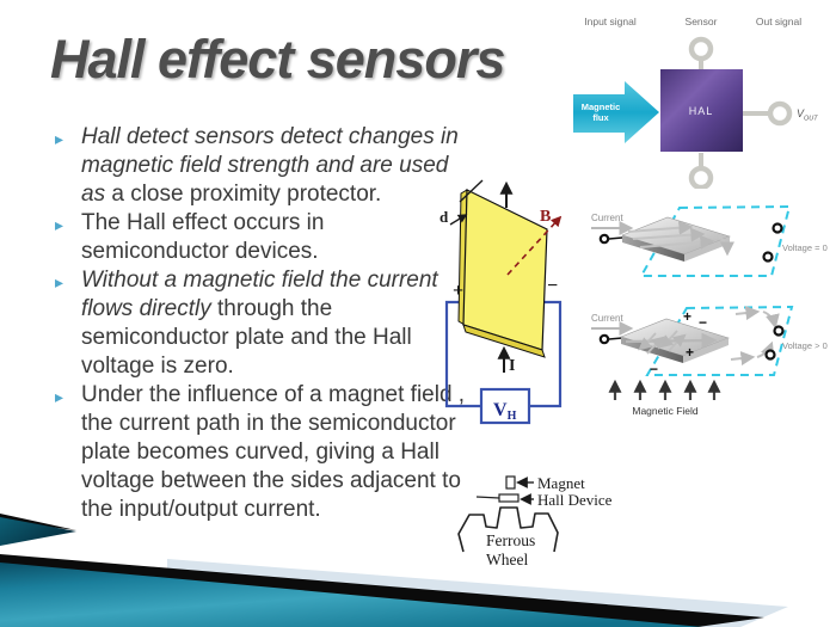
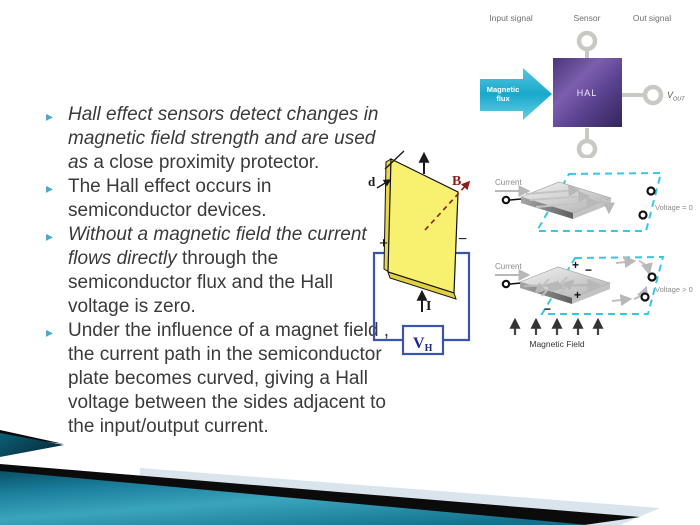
- Hall effect sensors
  ▸
- Hall detect sensors detect changes in magnetic field strength and are used as a close proximity protector.
+ Hall effect sensors detect changes in magnetic field strength and are used as a close proximity protector.
  ▸
  The Hall effect occurs in semiconductor devices.
  ▸
- Without a magnetic field the current flows directly through the semiconductor plate and the Hall voltage is zero.
+ Without a magnetic field the current flows directly through the semiconductor flux and the Hall voltage is zero.
  ▸
  Under the influence of a magnet fiel , the current path in the semiconductor plate becomes curved, giving a Hall voltage between the sides adjacent to the input/output current.
  Input signal
  Sensor
  Out signal
  Magnetic
  flux
  HAL
  VH
  d
  B
  +
  −
  I
  Current
  Voltage = 0
  Current
  +
  −
  +
  −
  Voltage > 0
  Magnetic Field
- Magnet
- Hall Device
- Ferrous
- Wheel
